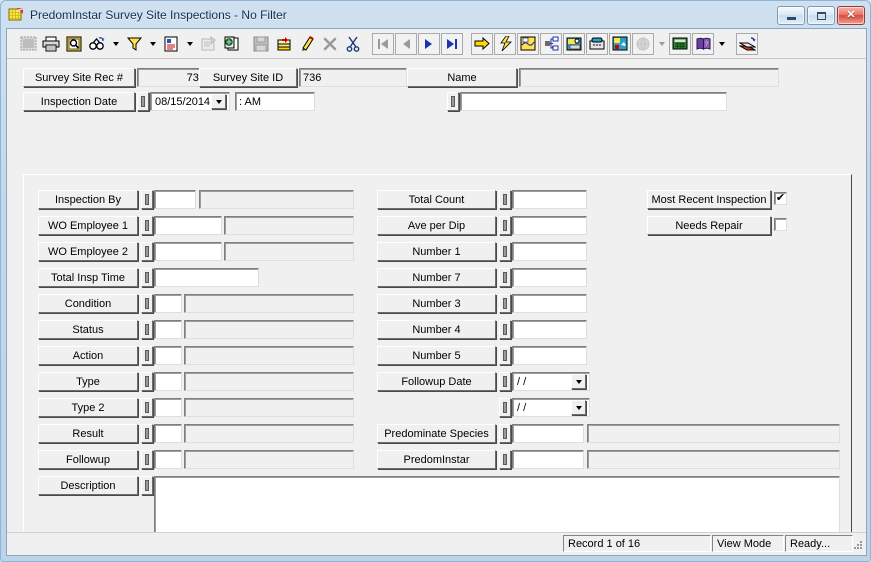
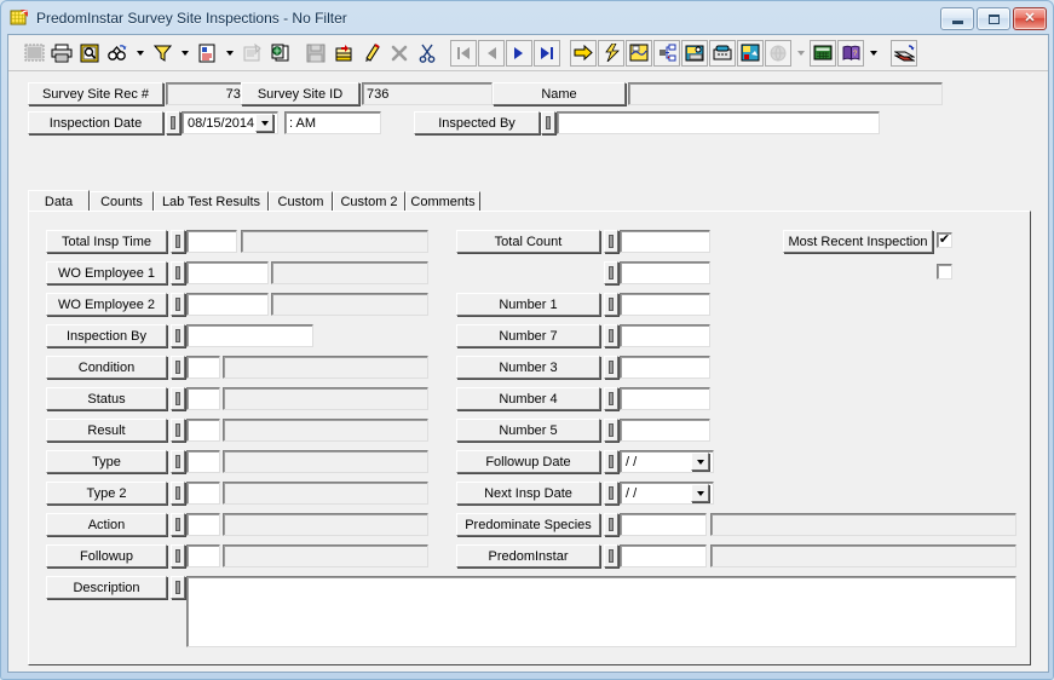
  PredomInstar Survey Site Inspections - No Filter
  ✕
  Survey Site Rec #
  Survey Site ID
  736
  Name
  Inspection Date
  08/15/2014
  : AM
+ Inspected By
+ Data
+ Counts
+ Lab Test Results
+ Custom
+ Custom 2
+ Comments
- Inspection By
+ Total Insp Time
  WO Employee 1
  WO Employee 2
- Total Insp Time
+ Inspection By
  Condition
  Status
- Action
+ Result
  Type
  Type 2
- Result
+ Action
  Followup
  Description
  Total Count
- Ave per Dip
  Number 1
  Number 7
  Number 3
  Number 4
  Number 5
  Followup Date
  / /
+ Next Insp Date
  / /
  Predominate Species
  PredomInstar
  Most Recent Inspection
  ✔
- Needs Repair
- Record 1 of 16
- View Mode
- Ready...
